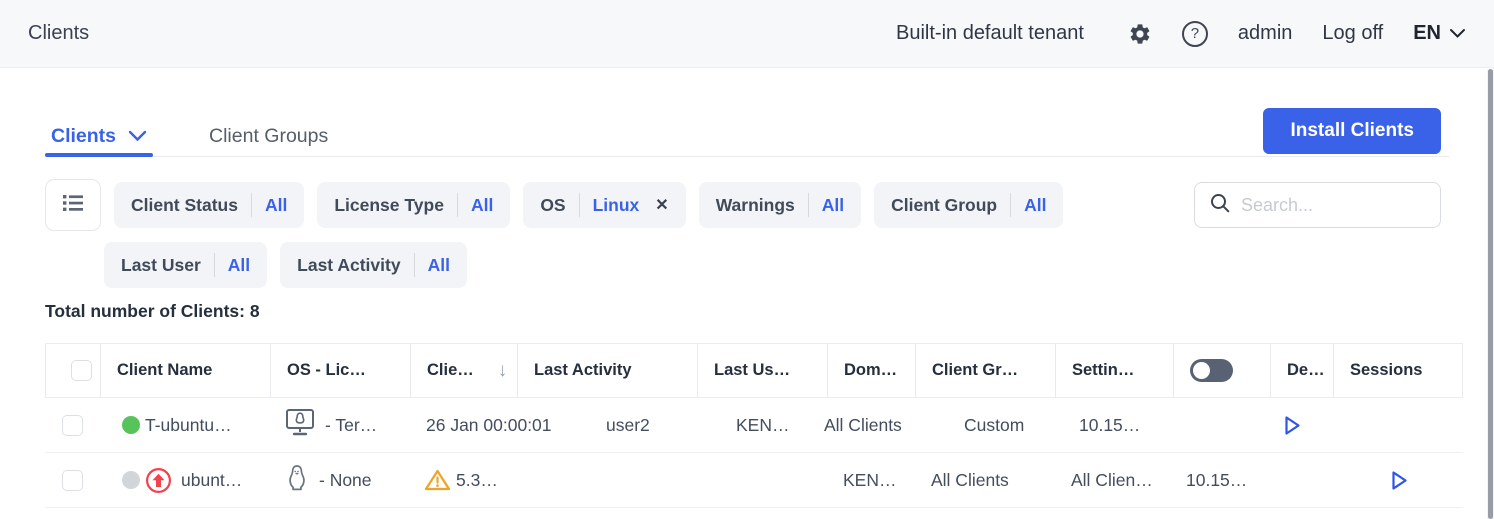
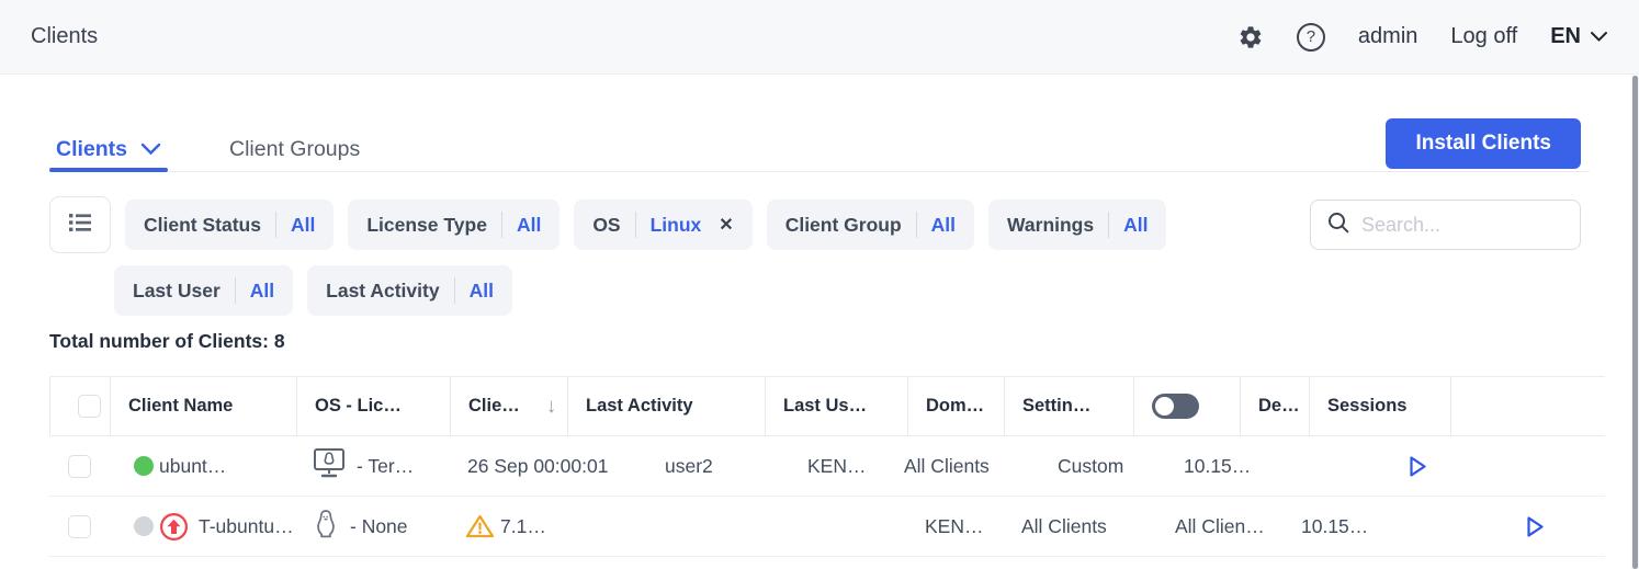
  Clients
- Built-in default tenant
  ?
  admin
  Log off
  EN
  Clients
  Client Groups
  Install Clients
  Client Status
  All
  License Type
  All
  OS
  Linux
  ✕
- Warnings
+ Client Group
  All
- Client Group
+ Warnings
  All
  Last User
  All
  Last Activity
  All
  Search...
  Total number of Clients: 8
  Client Name
  OS - Lic…
  Clie…
  ↓
  Last Activity
  Last Us…
  Dom…
- Client Gr…
  Settin…
  De…
  Sessions
- T-ubuntu…
+ ubunt…
  - Ter…
- 26 Jan 00:00:01
+ 26 Sep 00:00:01
  user2
  KEN…
  All Clients
  Custom
  10.15…
- ubunt…
+ T-ubuntu…
  - None
- 5.3…
+ 7.1…
  KEN…
  All Clients
  All Clien…
  10.15…
